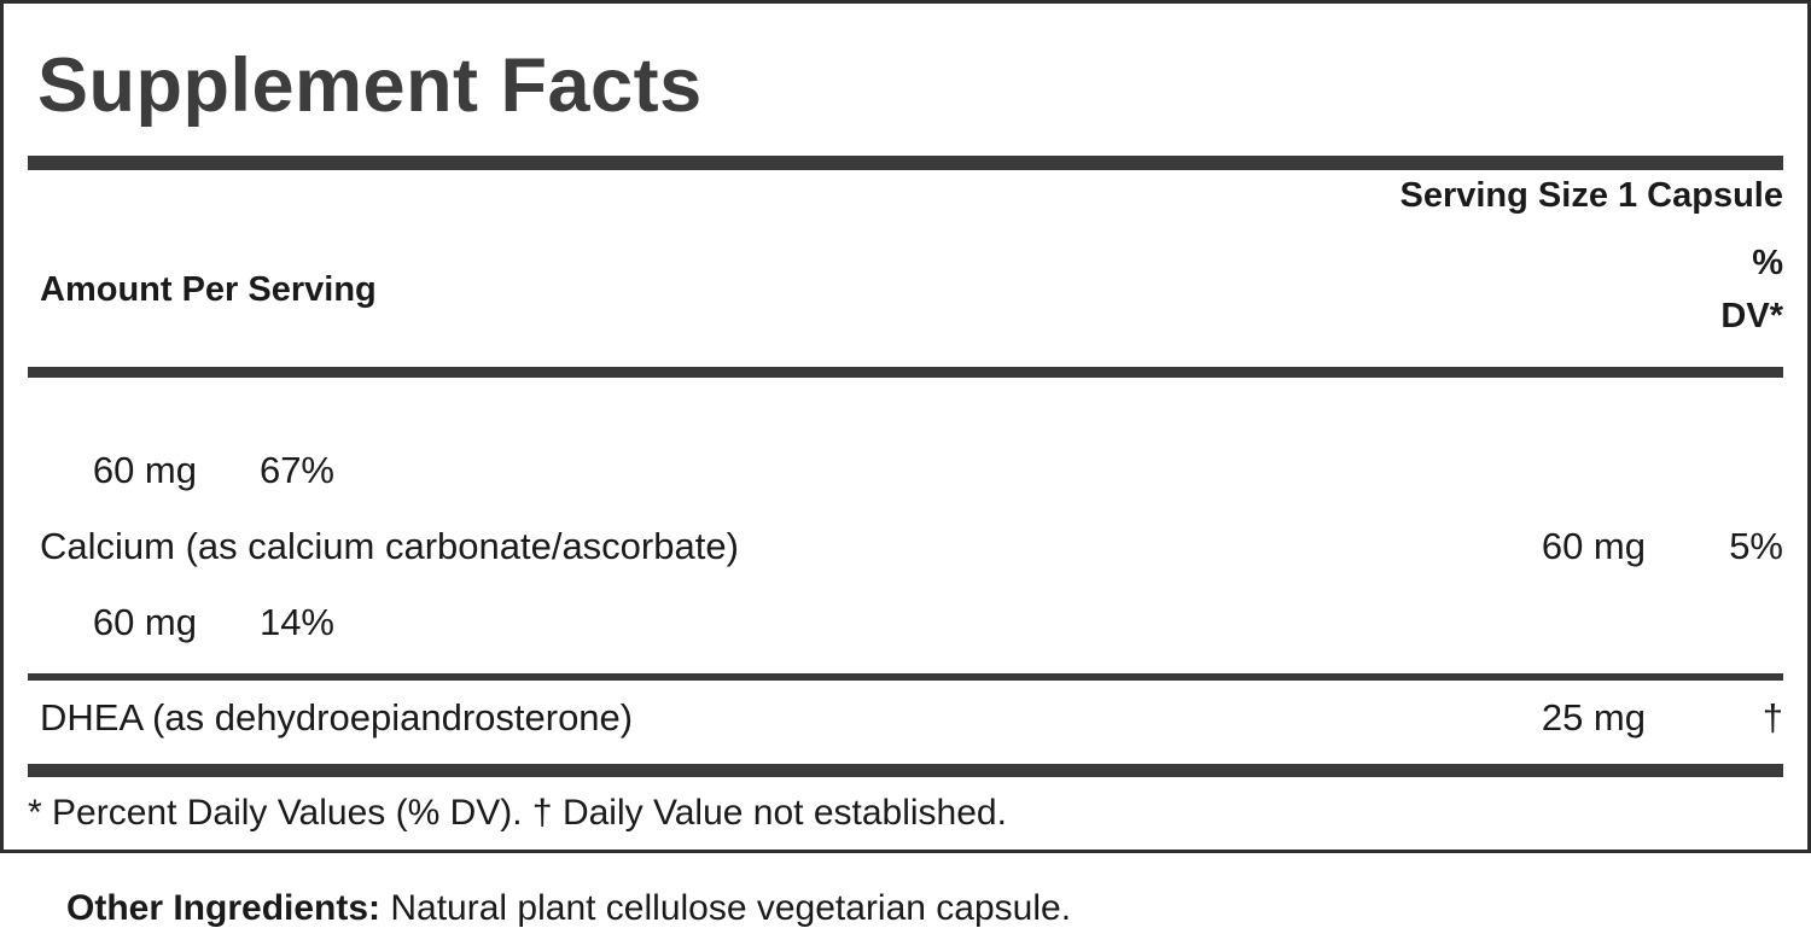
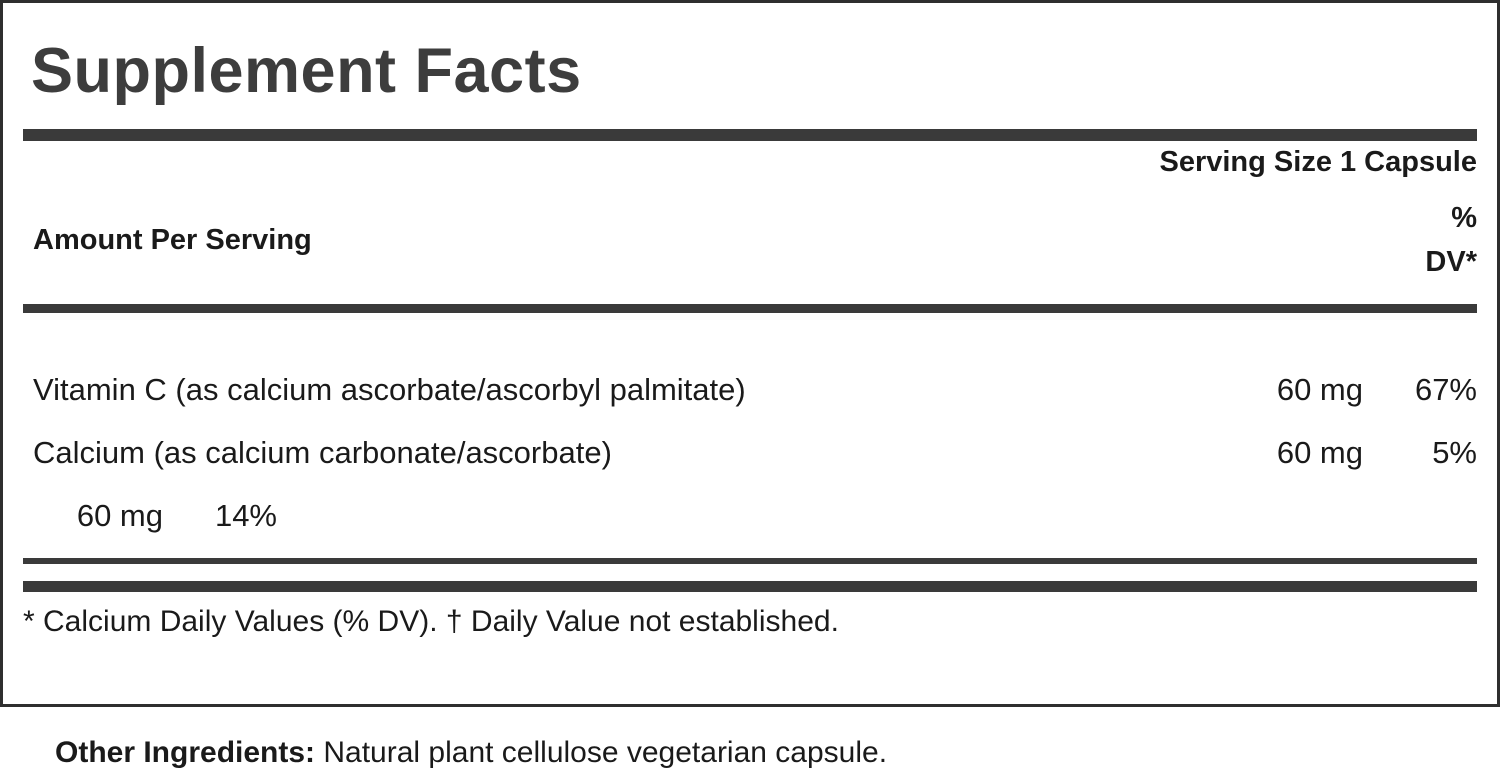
  Supplement Facts
  Serving Size 1 Capsule
  Amount Per Serving
  %
  DV*
+ Vitamin C (as calcium ascorbate/ascorbyl palmitate)
  60 mg
  67%
  Calcium (as calcium carbonate/ascorbate)
  60 mg
  5%
  60 mg
  14%
- DHEA (as dehydroepiandrosterone)
- 25 mg
- †
- * Percent Daily Values (% DV). † Daily Value not established.
+ * Calcium Daily Values (% DV). † Daily Value not established.
  Other Ingredients: Natural plant cellulose vegetarian capsule.
